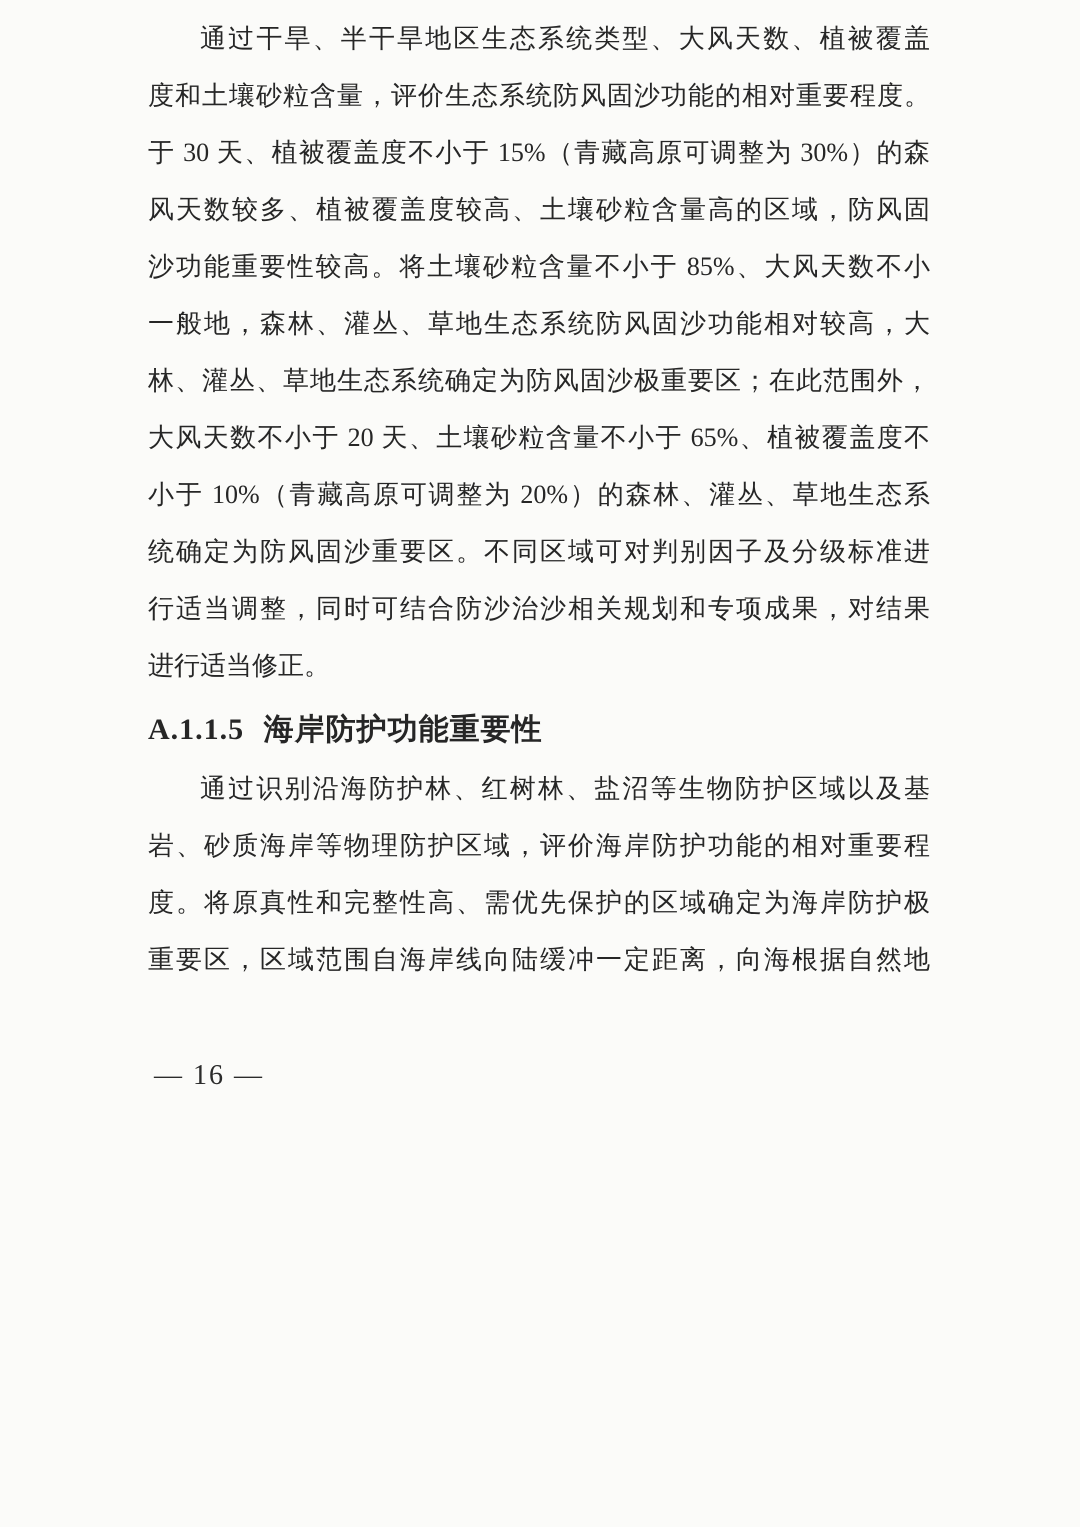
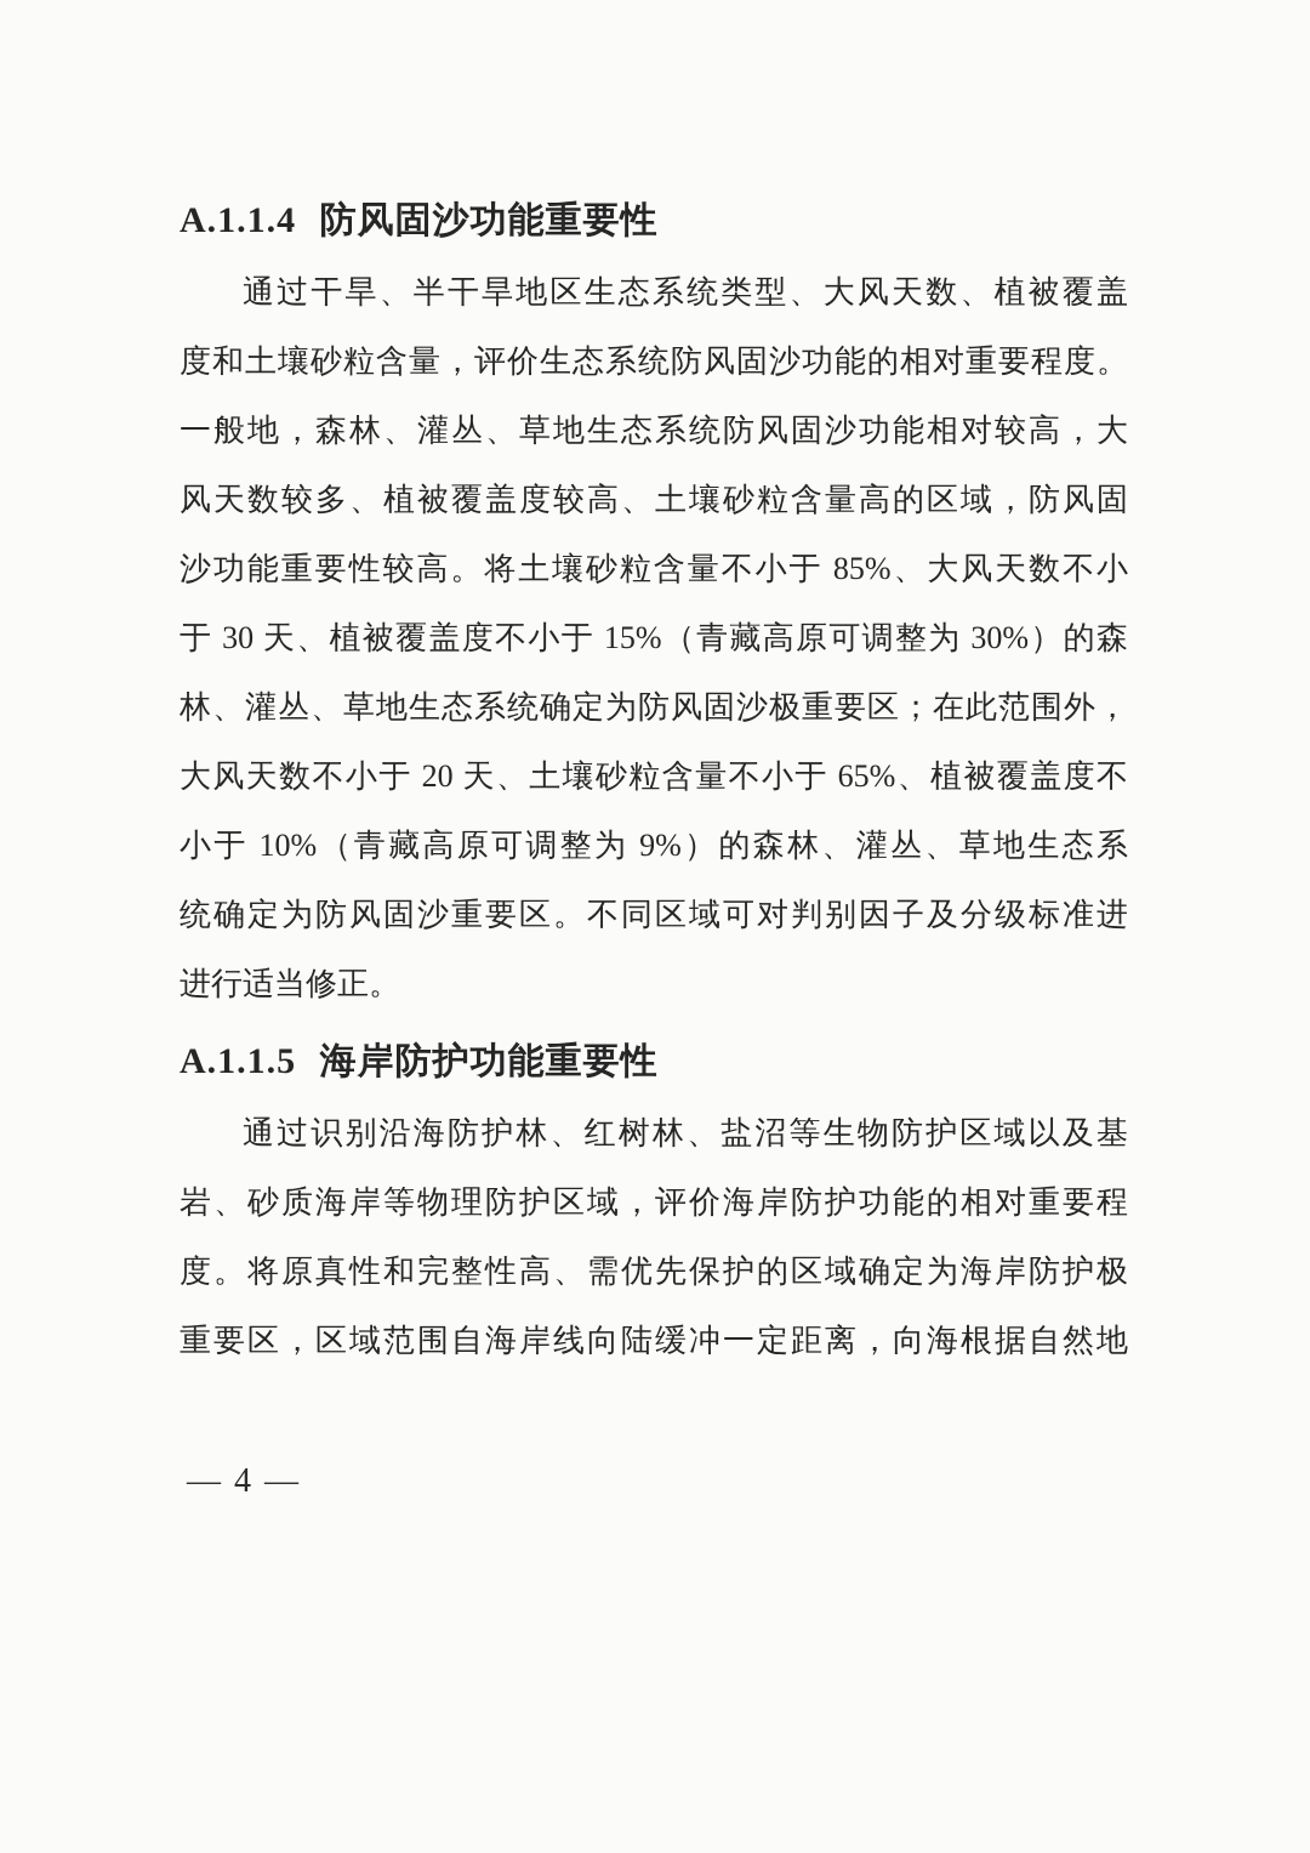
+ A.1.1.4 防风固沙功能重要性
  通过干旱、半干旱地区生态系统类型、大风天数、植被覆盖
  度和土壤砂粒含量，评价生态系统防风固沙功能的相对重要程度。
- 于 30 天、植被覆盖度不小于 15%（青藏高原可调整为 30%）的森
+ 一般地，森林、灌丛、草地生态系统防风固沙功能相对较高，大
  风天数较多、植被覆盖度较高、土壤砂粒含量高的区域，防风固
  沙功能重要性较高。将土壤砂粒含量不小于 85%、大风天数不小
- 一般地，森林、灌丛、草地生态系统防风固沙功能相对较高，大
+ 于 30 天、植被覆盖度不小于 15%（青藏高原可调整为 30%）的森
  林、灌丛、草地生态系统确定为防风固沙极重要区；在此范围外，
  大风天数不小于 20 天、土壤砂粒含量不小于 65%、植被覆盖度不
- 小于 10%（青藏高原可调整为 20%）的森林、灌丛、草地生态系
+ 小于 10%（青藏高原可调整为 9%）的森林、灌丛、草地生态系
  统确定为防风固沙重要区。不同区域可对判别因子及分级标准进
- 行适当调整，同时可结合防沙治沙相关规划和专项成果，对结果
  进行适当修正。
  A.1.1.5 海岸防护功能重要性
  通过识别沿海防护林、红树林、盐沼等生物防护区域以及基
  岩、砂质海岸等物理防护区域，评价海岸防护功能的相对重要程
  度。将原真性和完整性高、需优先保护的区域确定为海岸防护极
  重要区，区域范围自海岸线向陆缓冲一定距离，向海根据自然地
- — 16 —
+ — 4 —
